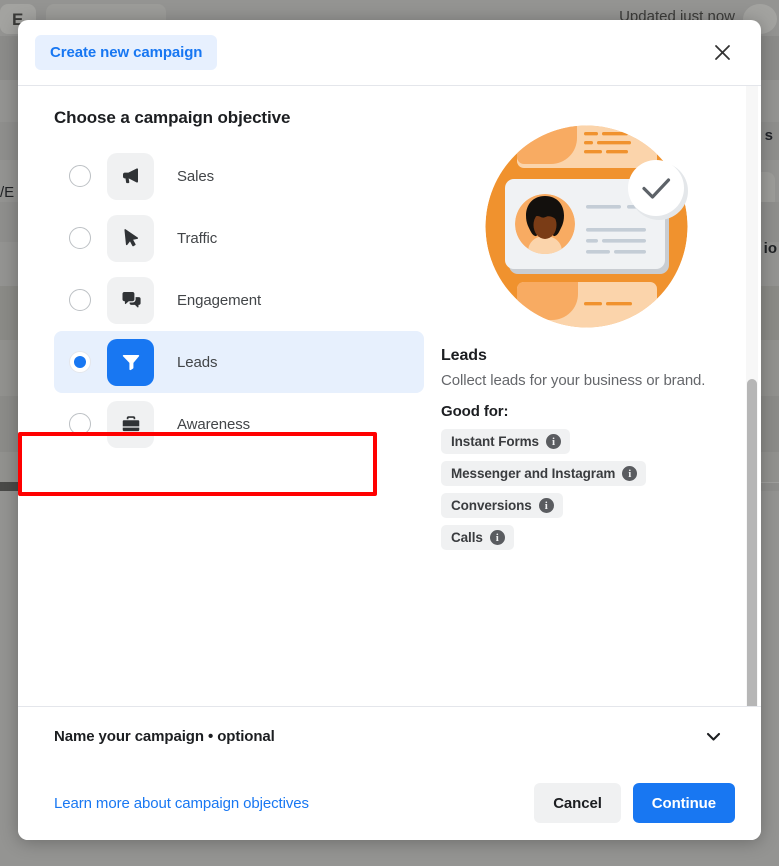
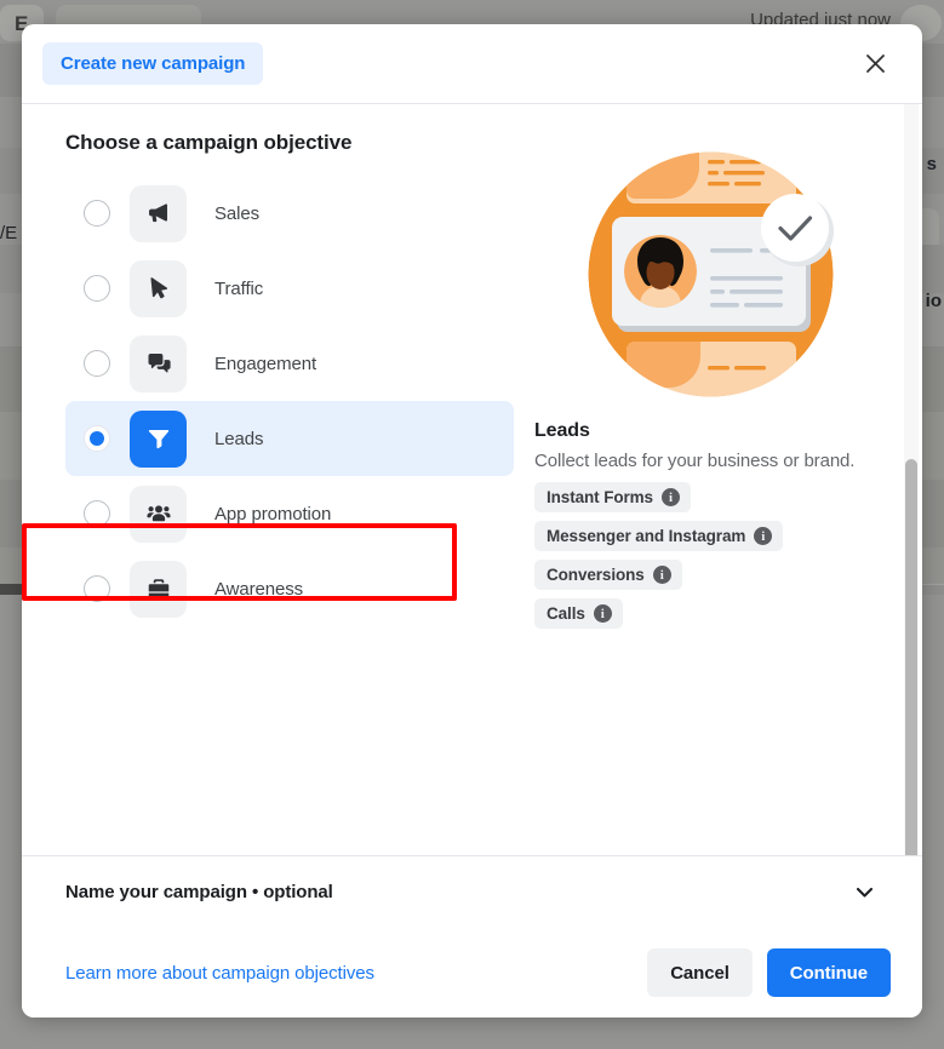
  E
  Updated just now
  s
  /E
  io
  Create new campaign
  Choose a campaign objective
  Sales
  Traffic
  Engagement
  Leads
+ App promotion
  Awareness
  Leads
  Collect leads for your business or brand.
- Good for:
  Instant Forms
  i
  Messenger and Instagram
  i
  Conversions
  i
  Calls
  i
  Name your campaign • optional
  Learn more about campaign objectives
  Cancel
  Continue
